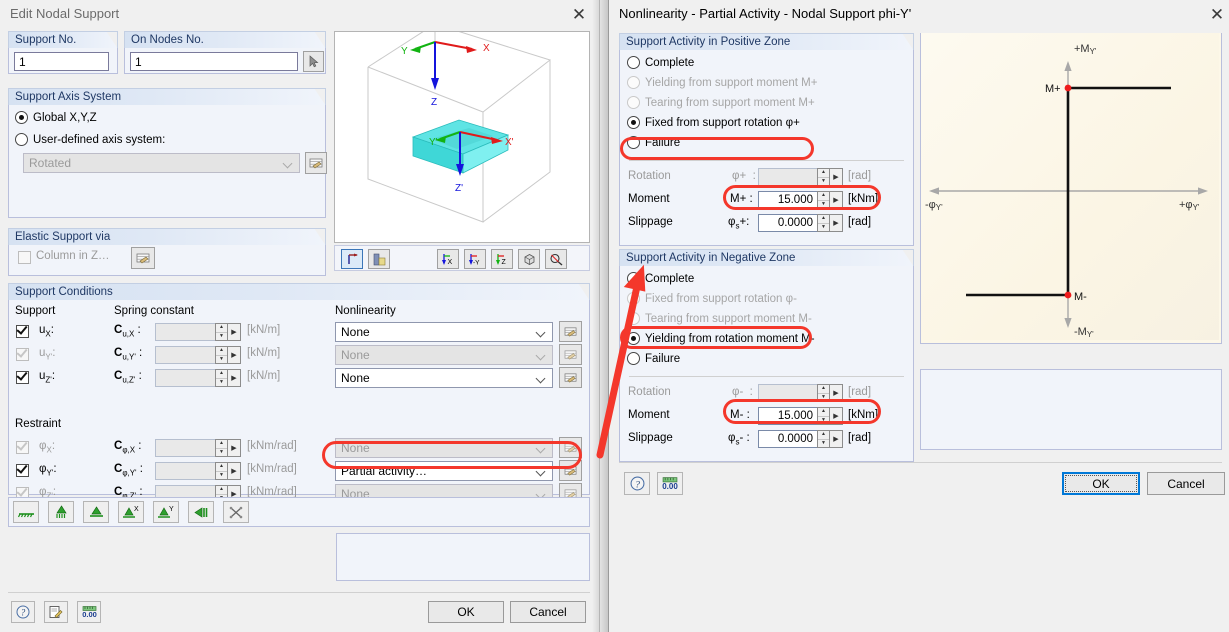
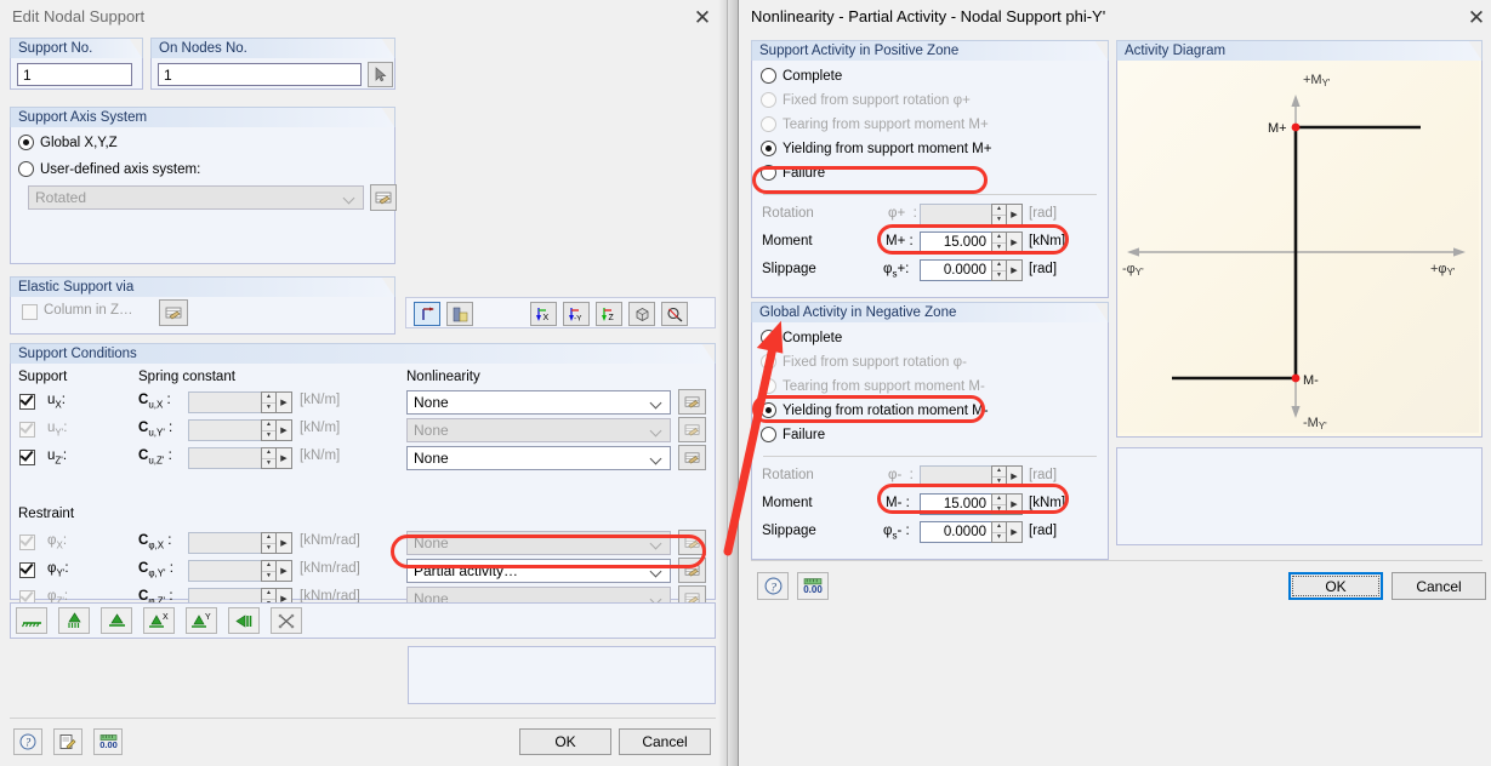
  Edit Nodal Support
  ✕
  Support No.
  1
  On Nodes No.
  1
  Support Axis System
  Global X,Y,Z
  User-defined axis system:
  Rotated
- X
- Y
- Z
- X'
- Y'
- Z'
  Elastic Support via
  Column in Z…
  Support Conditions
  Support
  Spring constant
  Nonlinearity
  Restraint
  uX:
  Cu,X :
  [kN/m]
  None
  uY':
  Cu,Y' :
  [kN/m]
  None
  uZ':
  Cu,Z' :
  [kN/m]
  None
  φX:
  Cφ,X :
  [kNm/rad]
  None
  φY':
  Cφ,Y' :
  [kNm/rad]
  Partial activity…
  φZ':
  Cφ,Z' :
  [kNm/rad]
  None
  ?
  0.00
  OK
  Cancel
  Nonlinearity - Partial Activity - Nodal Support phi-Y'
  ✕
  Support Activity in Positive Zone
  Complete
- Yielding from support moment M+
+ Fixed from support rotation φ+
  Tearing from support moment M+
- Fixed from support rotation φ+
+ Yielding from support moment M+
  Failure
  Rotation
  φ+ :
  [rad]
  Moment
  M+ :
  15.000
  [kNm]
  Slippage
  φs+:
  0.0000
  [rad]
- Support Activity in Negative Zone
+ Global Activity in Negative Zone
  Complete
  Fixed from support rotation φ-
  Tearing from support moment M-
  Yielding from rotation moment M-
  Failure
  Rotation
  φ- :
  [rad]
  Moment
  M- :
  15.000
  [kNm]
  Slippage
  φs- :
  0.0000
  [rad]
+ Activity Diagram
  +MY'
  -MY'
  -φY'
  +φY'
  M+
  M-
  ?
  0.00
  OK
  Cancel
